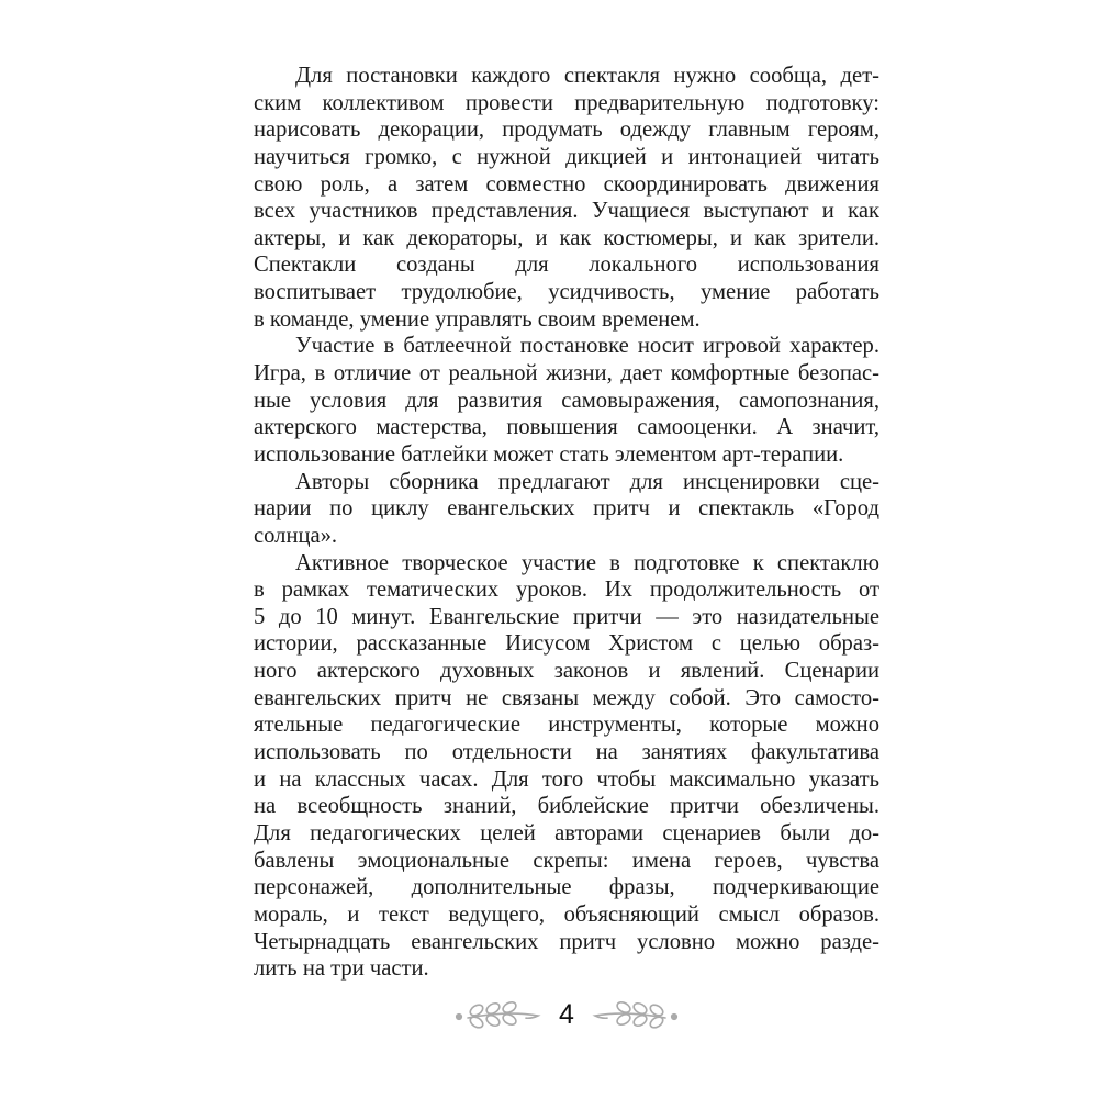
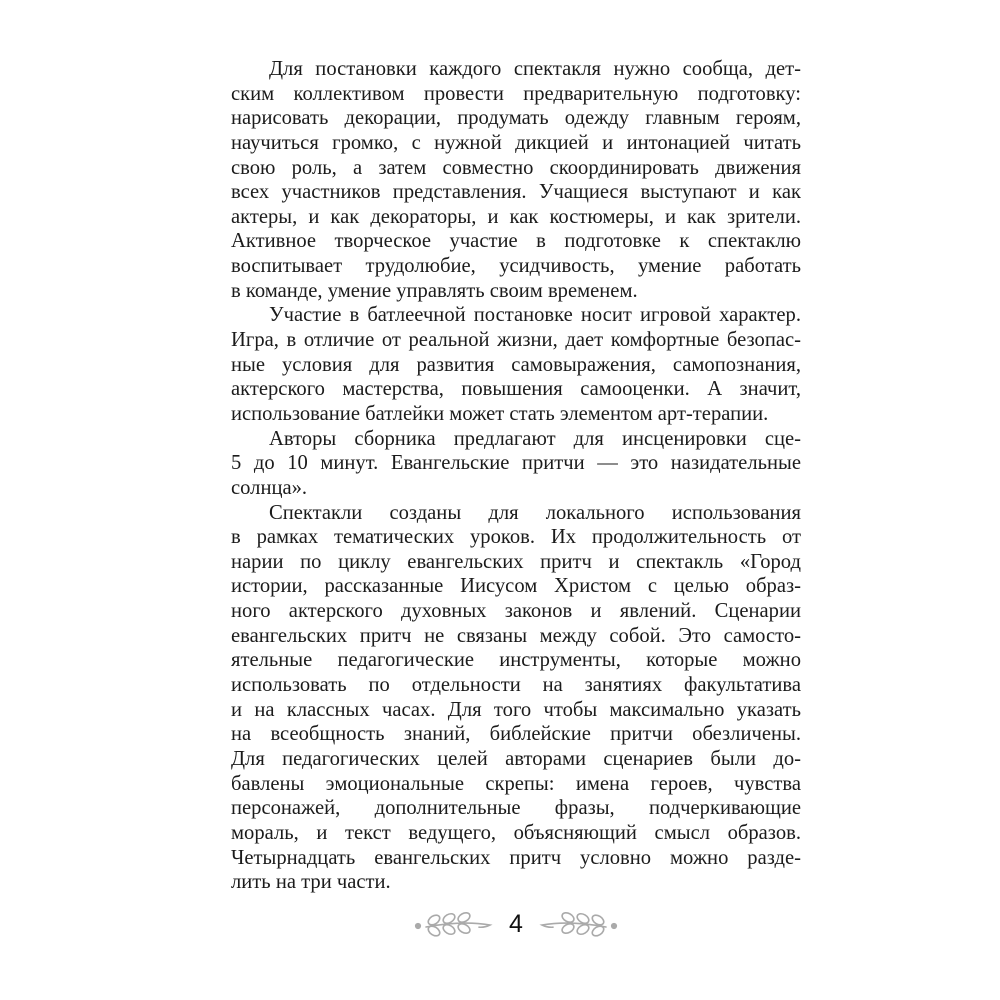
  Для постановки каждого спектакля нужно сообща, дет-
  ским коллективом провести предварительную подготовку:
  нарисовать декорации, продумать одежду главным героям,
  научиться громко, с нужной дикцией и интонацией читать
  свою роль, а затем совместно скоординировать движения
  всех участников представления. Учащиеся выступают и как
  актеры, и как декораторы, и как костюмеры, и как зрители.
- Спектакли созданы для локального использования
+ Активное творческое участие в подготовке к спектаклю
  воспитывает трудолюбие, усидчивость, умение работать
  в команде, умение управлять своим временем.
  Участие в батлеечной постановке носит игровой характер.
  Игра, в отличие от реальной жизни, дает комфортные безопас-
  ные условия для развития самовыражения, самопознания,
  актерского мастерства, повышения самооценки. А значит,
  использование батлейки может стать элементом арт-терапии.
  Авторы сборника предлагают для инсценировки сце-
- нарии по циклу евангельских притч и спектакль «Город
+ 5 до 10 минут. Евангельские притчи — это назидательные
  солнца».
- Активное творческое участие в подготовке к спектаклю
+ Спектакли созданы для локального использования
  в рамках тематических уроков. Их продолжительность от
- 5 до 10 минут. Евангельские притчи — это назидательные
+ нарии по циклу евангельских притч и спектакль «Город
  истории, рассказанные Иисусом Христом с целью образ-
  ного актерского духовных законов и явлений. Сценарии
  евангельских притч не связаны между собой. Это самосто-
  ятельные педагогические инструменты, которые можно
  использовать по отдельности на занятиях факультатива
  и на классных часах. Для того чтобы максимально указать
  на всеобщность знаний, библейские притчи обезличены.
  Для педагогических целей авторами сценариев были до-
  бавлены эмоциональные скрепы: имена героев, чувства
  персонажей, дополнительные фразы, подчеркивающие
  мораль, и текст ведущего, объясняющий смысл образов.
  Четырнадцать евангельских притч условно можно разде-
  лить на три части.
  4
